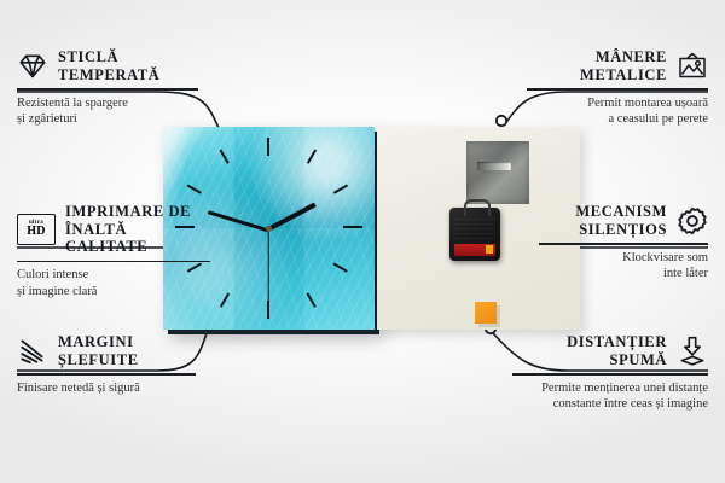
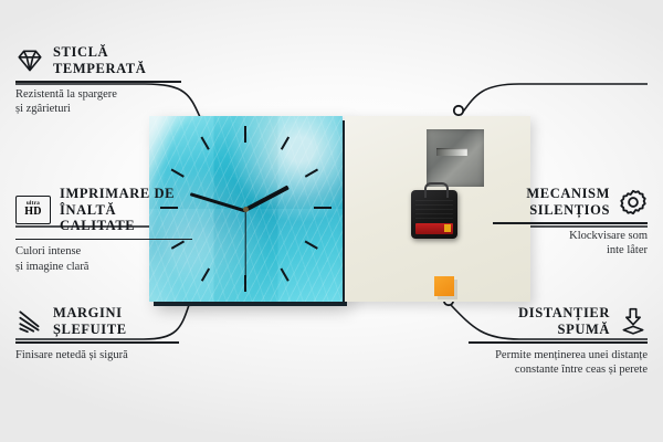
  STICLĂ
  TEMPERATĂ
  Rezistentă la spargere
  și zgârieturi
  HD
  IMPRIMARE DE
  ÎNALTĂ CALITATE
  Culori intense
  și imagine clară
  MARGINI
  ȘLEFUITE
  Finisare netedă și sigură
- MÂNERE
- METALICE
- Permit montarea ușoară
- a ceasului pe perete
  MECANISM
  SILENȚIOS
  Klockvisare som
  inte låter
  DISTANȚIER
  SPUMĂ
  Permite menținerea unei distanțe
- constante între ceas și imagine
+ constante între ceas și perete
